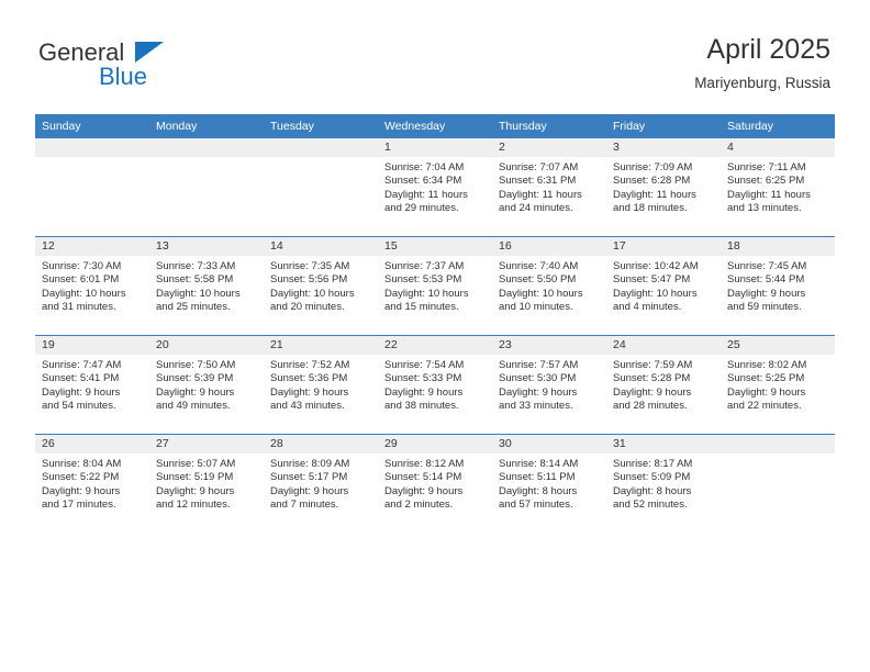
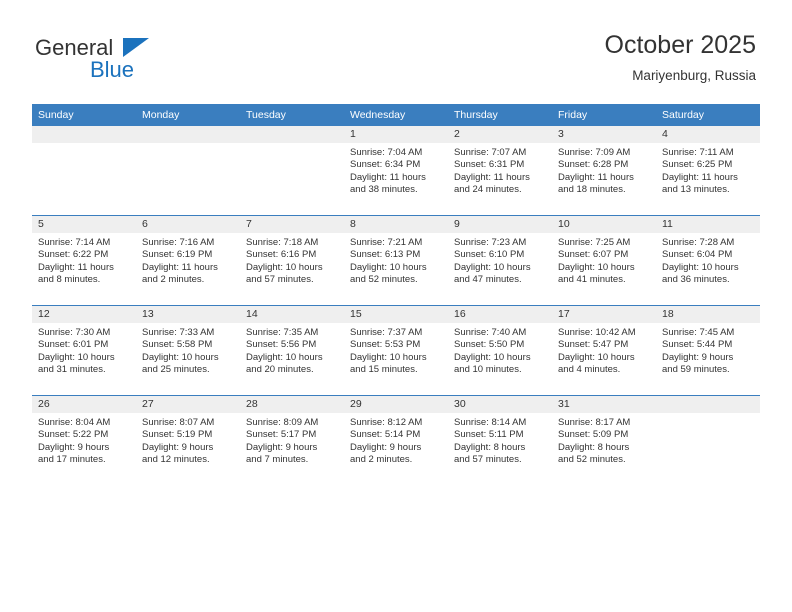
  General
  Blue
- April 2025
+ October 2025
  Mariyenburg, Russia
  Sunday	Monday	Tuesday	Wednesday	Thursday	Friday	Saturday
- 			1Sunrise: 7:04 AMSunset: 6:34 PMDaylight: 11 hoursand 29 minutes.	2Sunrise: 7:07 AMSunset: 6:31 PMDaylight: 11 hoursand 24 minutes.	3Sunrise: 7:09 AMSunset: 6:28 PMDaylight: 11 hoursand 18 minutes.	4Sunrise: 7:11 AMSunset: 6:25 PMDaylight: 11 hoursand 13 minutes.
+ 			1Sunrise: 7:04 AMSunset: 6:34 PMDaylight: 11 hoursand 38 minutes.	2Sunrise: 7:07 AMSunset: 6:31 PMDaylight: 11 hoursand 24 minutes.	3Sunrise: 7:09 AMSunset: 6:28 PMDaylight: 11 hoursand 18 minutes.	4Sunrise: 7:11 AMSunset: 6:25 PMDaylight: 11 hoursand 13 minutes.
+ 5Sunrise: 7:14 AMSunset: 6:22 PMDaylight: 11 hoursand 8 minutes.	6Sunrise: 7:16 AMSunset: 6:19 PMDaylight: 11 hoursand 2 minutes.	7Sunrise: 7:18 AMSunset: 6:16 PMDaylight: 10 hoursand 57 minutes.	8Sunrise: 7:21 AMSunset: 6:13 PMDaylight: 10 hoursand 52 minutes.	9Sunrise: 7:23 AMSunset: 6:10 PMDaylight: 10 hoursand 47 minutes.	10Sunrise: 7:25 AMSunset: 6:07 PMDaylight: 10 hoursand 41 minutes.	11Sunrise: 7:28 AMSunset: 6:04 PMDaylight: 10 hoursand 36 minutes.
  12Sunrise: 7:30 AMSunset: 6:01 PMDaylight: 10 hoursand 31 minutes.	13Sunrise: 7:33 AMSunset: 5:58 PMDaylight: 10 hoursand 25 minutes.	14Sunrise: 7:35 AMSunset: 5:56 PMDaylight: 10 hoursand 20 minutes.	15Sunrise: 7:37 AMSunset: 5:53 PMDaylight: 10 hoursand 15 minutes.	16Sunrise: 7:40 AMSunset: 5:50 PMDaylight: 10 hoursand 10 minutes.	17Sunrise: 10:42 AMSunset: 5:47 PMDaylight: 10 hoursand 4 minutes.	18Sunrise: 7:45 AMSunset: 5:44 PMDaylight: 9 hoursand 59 minutes.
- 19Sunrise: 7:47 AMSunset: 5:41 PMDaylight: 9 hoursand 54 minutes.	20Sunrise: 7:50 AMSunset: 5:39 PMDaylight: 9 hoursand 49 minutes.	21Sunrise: 7:52 AMSunset: 5:36 PMDaylight: 9 hoursand 43 minutes.	22Sunrise: 7:54 AMSunset: 5:33 PMDaylight: 9 hoursand 38 minutes.	23Sunrise: 7:57 AMSunset: 5:30 PMDaylight: 9 hoursand 33 minutes.	24Sunrise: 7:59 AMSunset: 5:28 PMDaylight: 9 hoursand 28 minutes.	25Sunrise: 8:02 AMSunset: 5:25 PMDaylight: 9 hoursand 22 minutes.
- 26Sunrise: 8:04 AMSunset: 5:22 PMDaylight: 9 hoursand 17 minutes.	27Sunrise: 5:07 AMSunset: 5:19 PMDaylight: 9 hoursand 12 minutes.	28Sunrise: 8:09 AMSunset: 5:17 PMDaylight: 9 hoursand 7 minutes.	29Sunrise: 8:12 AMSunset: 5:14 PMDaylight: 9 hoursand 2 minutes.	30Sunrise: 8:14 AMSunset: 5:11 PMDaylight: 8 hoursand 57 minutes.	31Sunrise: 8:17 AMSunset: 5:09 PMDaylight: 8 hoursand 52 minutes.
+ 26Sunrise: 8:04 AMSunset: 5:22 PMDaylight: 9 hoursand 17 minutes.	27Sunrise: 8:07 AMSunset: 5:19 PMDaylight: 9 hoursand 12 minutes.	28Sunrise: 8:09 AMSunset: 5:17 PMDaylight: 9 hoursand 7 minutes.	29Sunrise: 8:12 AMSunset: 5:14 PMDaylight: 9 hoursand 2 minutes.	30Sunrise: 8:14 AMSunset: 5:11 PMDaylight: 8 hoursand 57 minutes.	31Sunrise: 8:17 AMSunset: 5:09 PMDaylight: 8 hoursand 52 minutes.
